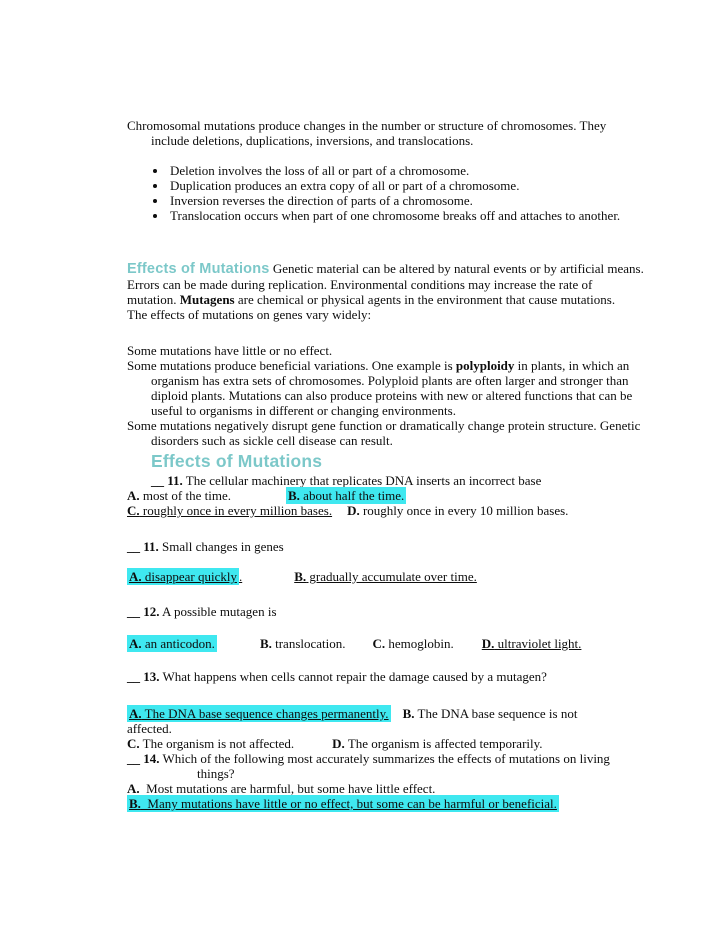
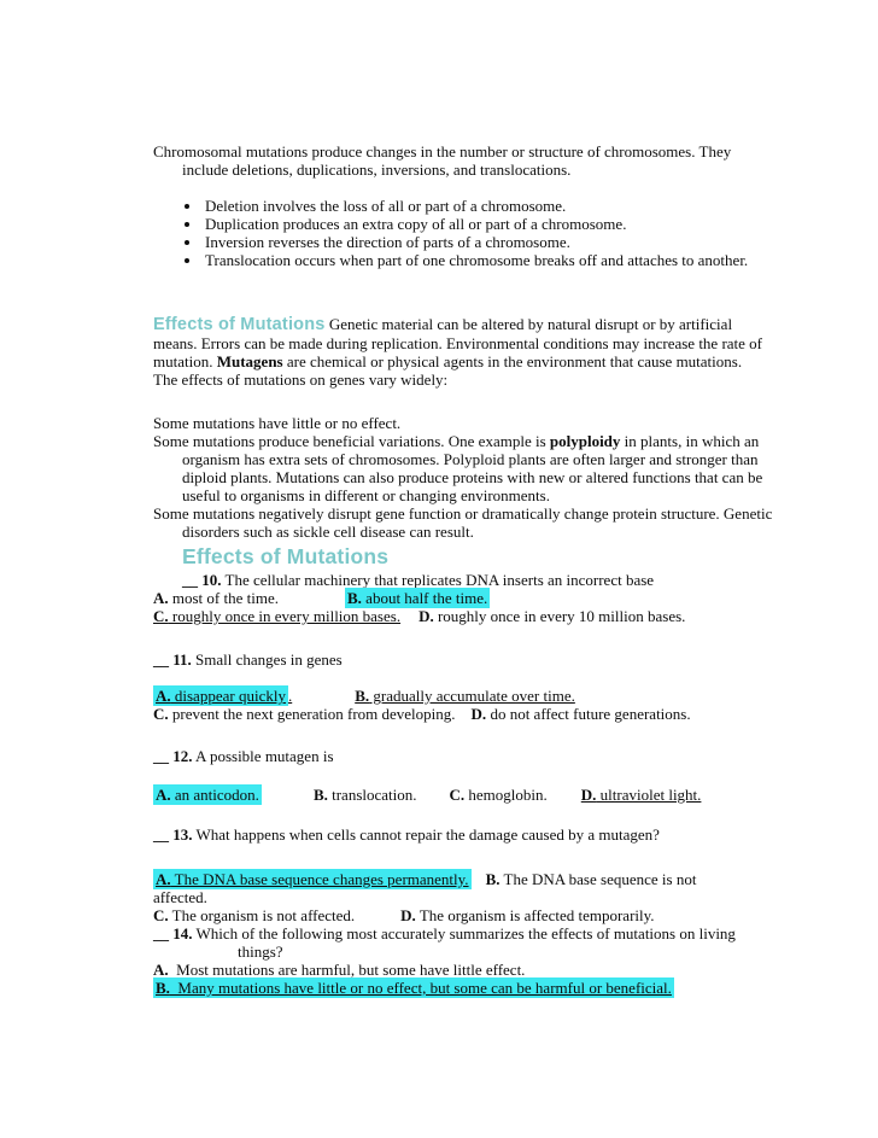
  Chromosomal mutations produce changes in the number or structure of chromosomes. They include deletions, duplications, inversions, and translocations.
  Deletion involves the loss of all or part of a chromosome.
  Duplication produces an extra copy of all or part of a chromosome.
  Inversion reverses the direction of parts of a chromosome.
  Translocation occurs when part of one chromosome breaks off and attaches to another.
- Effects of Mutations Genetic material can be altered by natural events or by artificial means. Errors can be made during replication. Environmental conditions may increase the rate of mutation. Mutagens are chemical or physical agents in the environment that cause mutations.
+ Effects of Mutations Genetic material can be altered by natural disrupt or by artificial means. Errors can be made during replication. Environmental conditions may increase the rate of mutation. Mutagens are chemical or physical agents in the environment that cause mutations.
  The effects of mutations on genes vary widely:
  Some mutations have little or no effect.
  Some mutations produce beneficial variations. One example is polyploidy in plants, in which an organism has extra sets of chromosomes. Polyploid plants are often larger and stronger than diploid plants. Mutations can also produce proteins with new or altered functions that can be useful to organisms in different or changing environments.
  Some mutations negatively disrupt gene function or dramatically change protein structure. Genetic disorders such as sickle cell disease can result.
  Effects of Mutations
- __ 11. The cellular machinery that replicates DNA inserts an incorrect base
+ __ 10. The cellular machinery that replicates DNA inserts an incorrect base
  A. most of the time. B. about half the time.
  C. roughly once in every million bases. D. roughly once in every 10 million bases.
  __ 11. Small changes in genes
  A. disappear quickly . B. gradually accumulate over time.
+ C. prevent the next generation from developing. D. do not affect future generations.
  __ 12. A possible mutagen is
  A. an anticodon. B. translocation. C. hemoglobin. D. ultraviolet light.
  __ 13. What happens when cells cannot repair the damage caused by a mutagen?
  A. The DNA base sequence changes permanently. B. The DNA base sequence is not
  affected.
  C. The organism is not affected. D. The organism is affected temporarily.
  __ 14. Which of the following most accurately summarizes the effects of mutations on living things?
  A. Most mutations are harmful, but some have little effect.
  B. Many mutations have little or no effect, but some can be harmful or beneficial.
